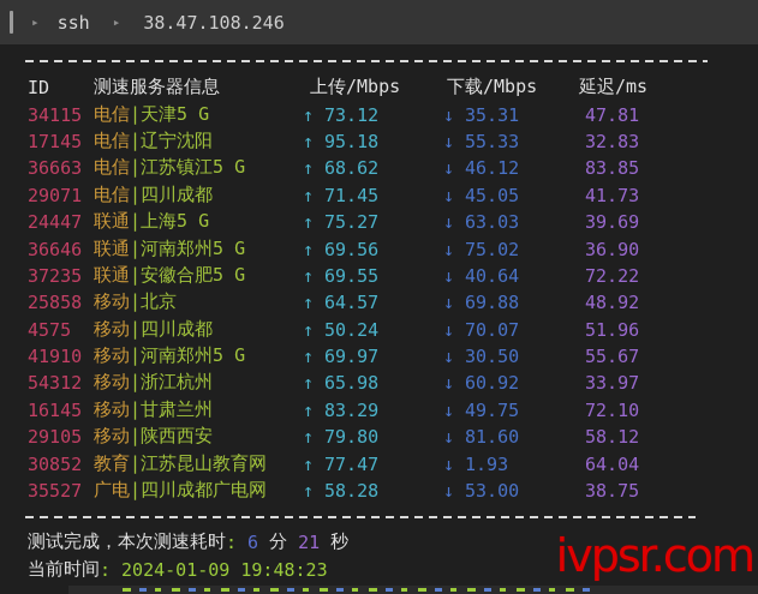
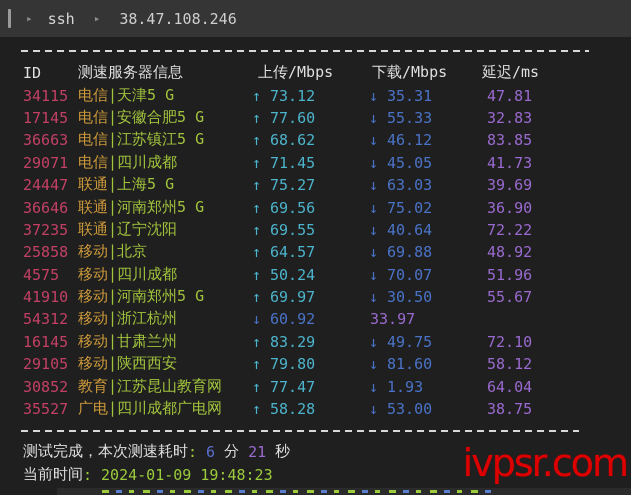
  ▸
  ssh
  ▸
  38.47.108.246
  ID
  测速服务器信息
  上传/Mbps
  下载/Mbps
  延迟/ms
  34115
  电信|天津5 G
  ↑ 73.12
  ↓ 35.31
  47.81
  17145
- 电信|辽宁沈阳
+ 电信|安徽合肥5 G
- ↑ 95.18
+ ↑ 77.60
  ↓ 55.33
  32.83
  36663
  电信|江苏镇江5 G
  ↑ 68.62
  ↓ 46.12
  83.85
  29071
  电信|四川成都
  ↑ 71.45
  ↓ 45.05
  41.73
  24447
  联通|上海5 G
  ↑ 75.27
  ↓ 63.03
  39.69
  36646
  联通|河南郑州5 G
  ↑ 69.56
  ↓ 75.02
  36.90
  37235
- 联通|安徽合肥5 G
+ 联通|辽宁沈阳
  ↑ 69.55
  ↓ 40.64
  72.22
  25858
  移动|北京
  ↑ 64.57
  ↓ 69.88
  48.92
  4575
  移动|四川成都
  ↑ 50.24
  ↓ 70.07
  51.96
  41910
  移动|河南郑州5 G
  ↑ 69.97
  ↓ 30.50
  55.67
  54312
  移动|浙江杭州
- ↑ 65.98
  ↓ 60.92
  33.97
  16145
  移动|甘肃兰州
  ↑ 83.29
  ↓ 49.75
  72.10
  29105
  移动|陕西西安
  ↑ 79.80
  ↓ 81.60
  58.12
  30852
  教育|江苏昆山教育网
  ↑ 77.47
  ↓ 1.93
  64.04
  35527
  广电|四川成都广电网
  ↑ 58.28
  ↓ 53.00
  38.75
  测试完成，本次测速耗时
  :
  6
  分
  21
  秒
  当前时间
  :
  2024-01-09 19:48:23
  ivpsr.com
